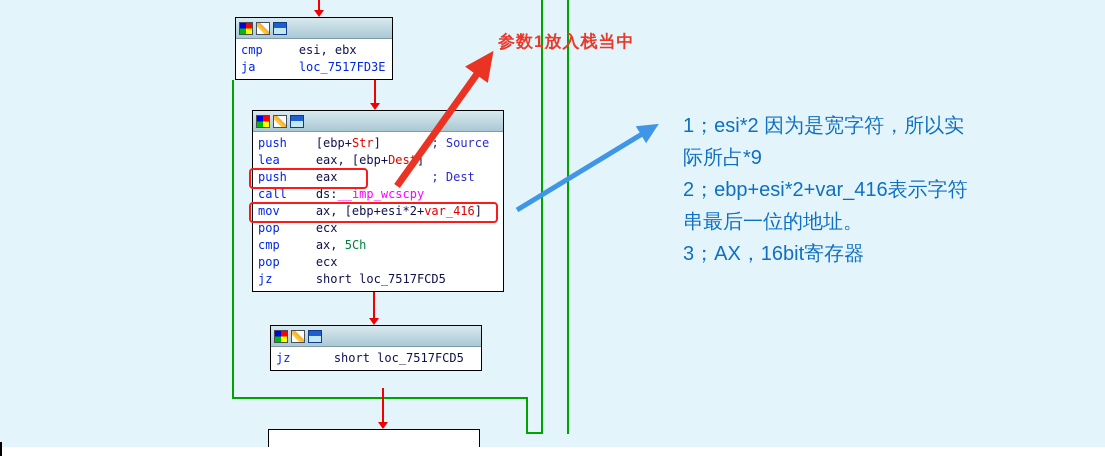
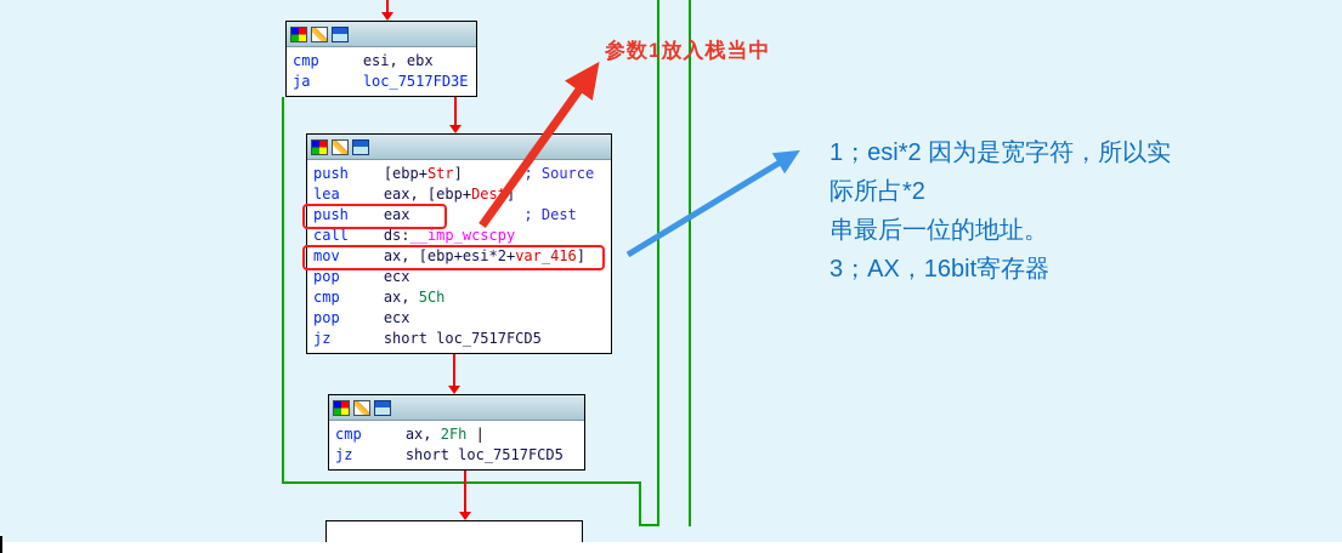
  cmp esi, ebx
  ja loc_7517FD3E
  push [ebp+Str] ; Source
  lea eax, [ebp+Des ]
  push eax ; Dest
  call ds:__imp_wcscpy
  mov ax, [ebp+esi*2+var_416]
  pop ecx
  cmp ax, 5Ch
  pop ecx
  jz short loc_7517FCD5
+ cmp ax, 2Fh |
  jz short loc_7517FCD5
  参数1放入栈当中
  1；esi*2 因为是宽字符，所以实
- 际所占*9
+ 际所占*2
- 2；ebp+esi*2+var_416表示字符
  串最后一位的地址。
  3；AX，16bit寄存器
